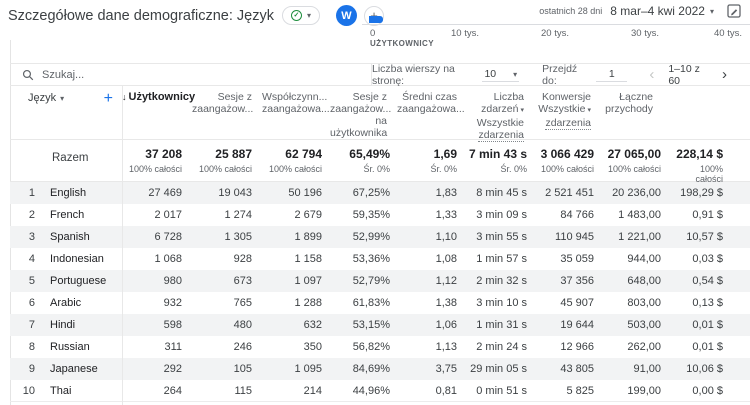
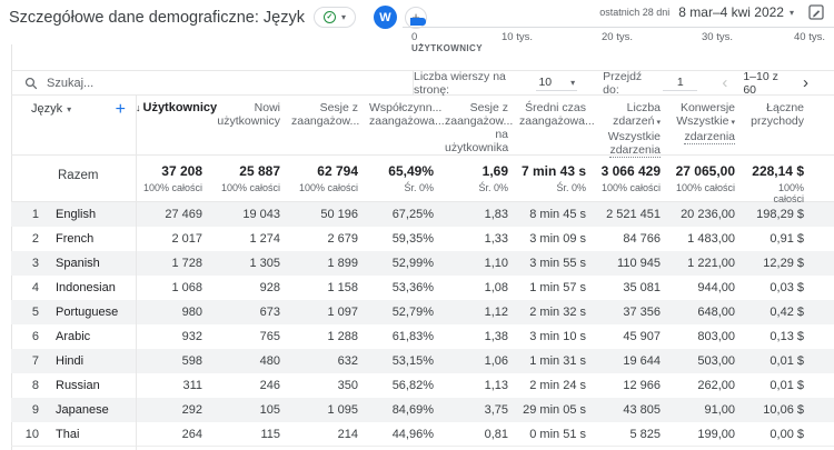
  Szczegółowe dane demograficzne: Język
  ▾
  W
  ostatnich 28 dni
  8 mar–4 kwi 2022
  ▾
  0
  UŻYTKOWNICY
  10 tys.
  20 tys.
  30 tys.
  40 tys.
  Szukaj...
  Liczba wierszy na stronę:
  10
  ▾
  Przejdź do:
  1
  ‹
  1–10 z 60
  ›
  Język
  ▾
  +
  ↓ Użytkownic
+ Nowi
+ użytkownicy
  Sesje z
  zaangażow...
  Współczynn...
  zaangażowa...
  Sesje z
  zaangażow...
  na
  użytkownika
  Średni czas
  zaangażowa...
  Liczba
  zdarzeń
  Wszystkie
  zdarzenia
  Konwersje
  Wszystkie
  zdarzenia
  Łączne
  przychody
  Razem
  37 208
  100% całości
  25 887
  100% całości
  62 794
  100% całości
  65,49%
  Śr. 0%
  1,69
  Śr. 0%
  7 min 43 s
  Śr. 0%
  3 066 429
  100% całości
  27 065,00
  100% całości
  228,14 $
  100% całości
  1
  English
  27 469
  19 043
  50 196
  67,25%
  1,83
  8 min 45 s
  2 521 451
  20 236,00
  198,29 $
  2
  French
  2 017
  1 274
  2 679
  59,35%
  1,33
  3 min 09 s
  84 766
  1 483,00
  0,91 $
  3
  Spanish
- 6 728
+ 1 728
  1 305
  1 899
  52,99%
  1,10
  3 min 55 s
  110 945
  1 221,00
- 10,57 $
+ 12,29 $
  4
  Indonesian
  1 068
  928
  1 158
  53,36%
  1,08
  1 min 57 s
- 35 059
+ 35 081
  944,00
  0,03 $
  5
  Portuguese
  980
  673
  1 097
  52,79%
  1,12
  2 min 32 s
  37 356
  648,00
- 0,54 $
+ 0,42 $
  6
  Arabic
  932
  765
  1 288
  61,83%
  1,38
  3 min 10 s
  45 907
  803,00
  0,13 $
  7
  Hindi
  598
  480
  632
  53,15%
  1,06
  1 min 31 s
  19 644
  503,00
  0,01 $
  8
  Russian
  311
  246
  350
  56,82%
  1,13
  2 min 24 s
  12 966
  262,00
  0,01 $
  9
  Japanese
  292
  105
  1 095
  84,69%
  3,75
  29 min 05 s
  43 805
  91,00
  10,06 $
  10
  Thai
  264
  115
  214
  44,96%
  0,81
  0 min 51 s
  5 825
  199,00
  0,00 $
